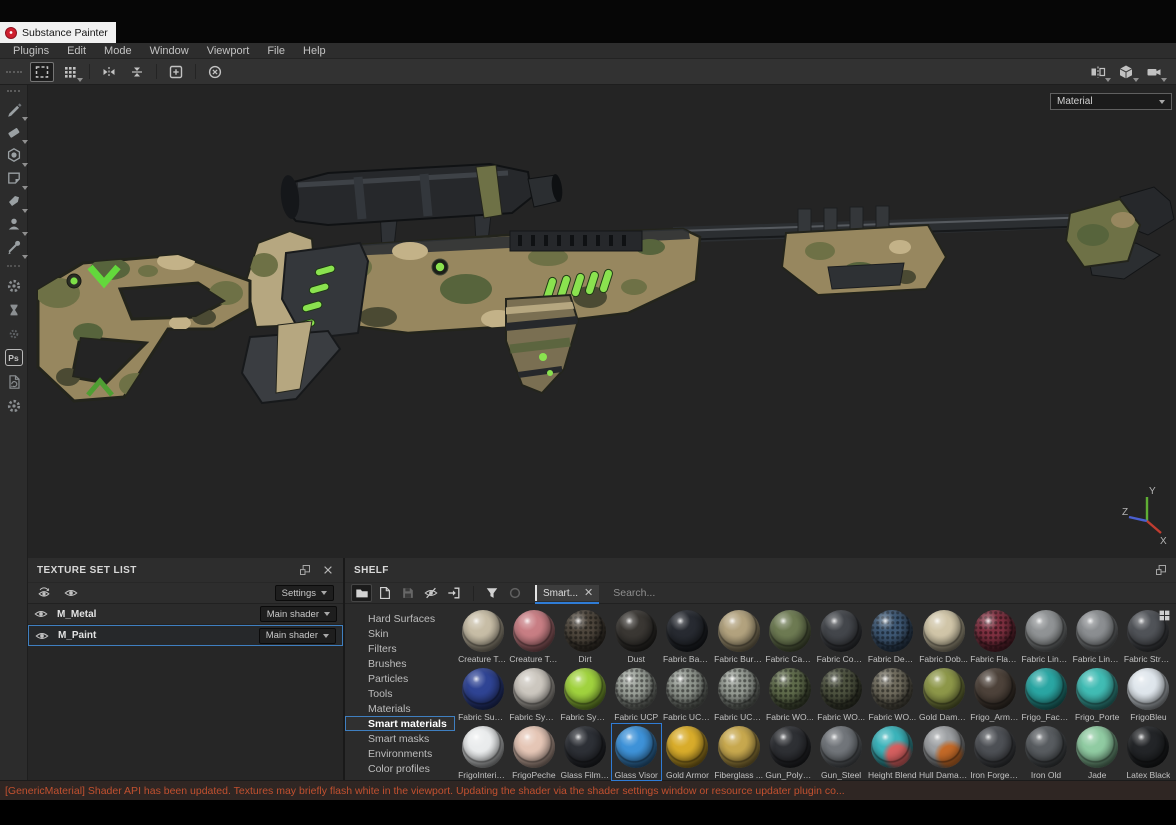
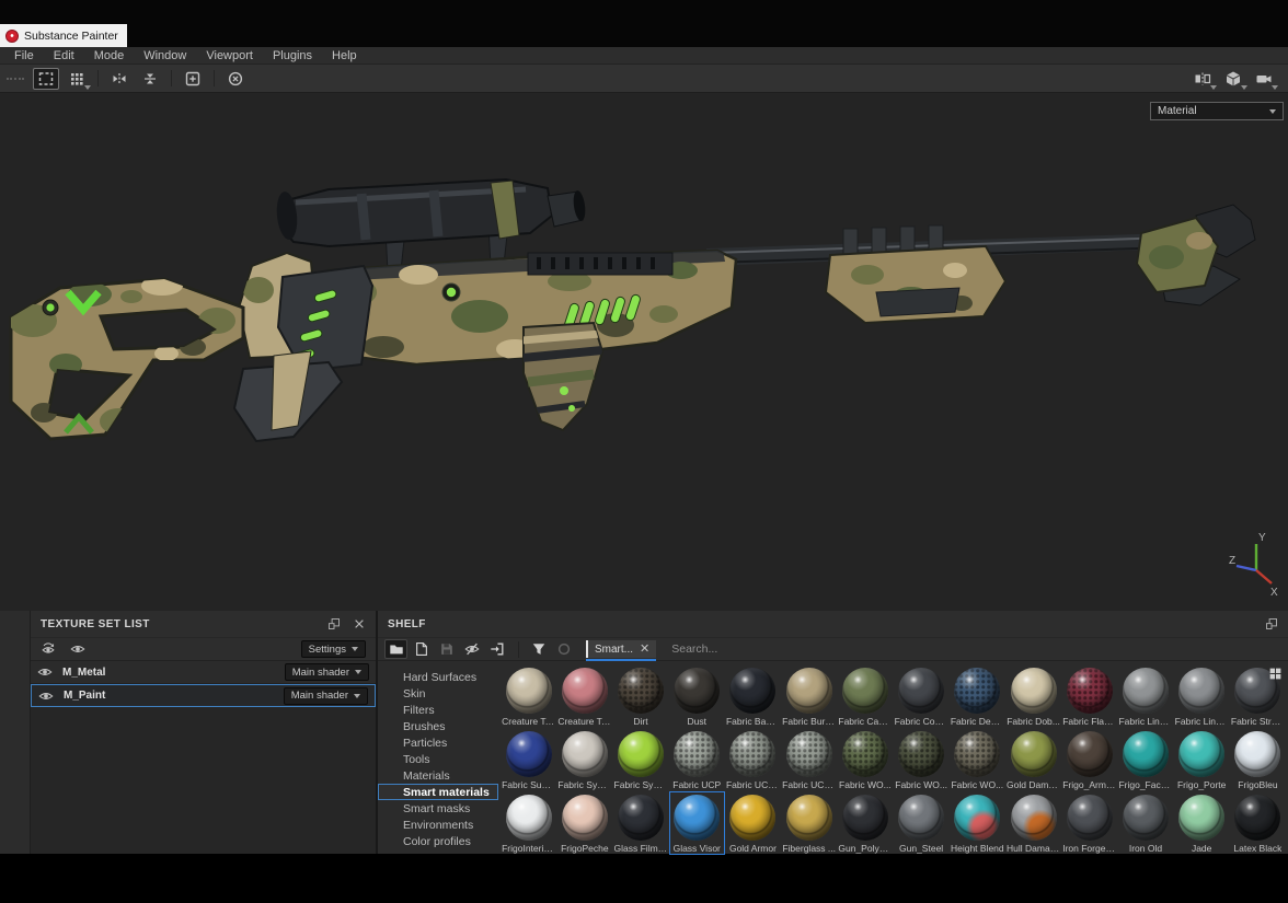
  Substance Painter
- Plugins
+ File
  Edit
  Mode
  Window
  Viewport
- File
+ Plugins
  Help
- Ps
  Material
  Y
  Z
  X
  TEXTURE SET LIST
  Settings
  M_Metal
  Main shader
  M_Paint
  Main shader
  SHELF
  Smart...
  ✕
  Search...
  Hard Surfaces
  Skin
  Filters
  Brushes
  Particles
  Tools
  Materials
  Smart materials
  Smart masks
  Environments
  Color profiles
  Creature Te..
  Creature To..
  Dirt
  Dust
  Fabric Base..
  Fabric Burlap
  Fabric Canv..
  Fabric Com..
  Fabric Deni..
  Fabric Dob...
  Fabric Flan...
  Fabric Line...
  Fabric Line...
  Fabric Stret..
  Fabric Supe.
  Fabric Synt...
  Fabric Synt...
  Fabric UCP
  Fabric UCP .
  Fabric UCP .
  Fabric WO...
  Fabric WO...
  Fabric WO...
  Gold Dama...
  Frigo_Armoi.
  Frigo_Facad
  Frigo_Porte
  FrigoBleu
  FrigoInterieu
  FrigoPeche
  Glass Film ...
  Glass Visor
  Gold Armor
  Fiberglass ...
  Gun_Polym..
  Gun_Steel
  Height Blend
  Hull Damag..
  Iron Forged..
  Iron Old
  Jade
  Latex Black
- [GenericMaterial] Shader API has been updated. Textures may briefly flash white in the viewport. Updating the shader via the shader settings window or resource updater plugin co...
